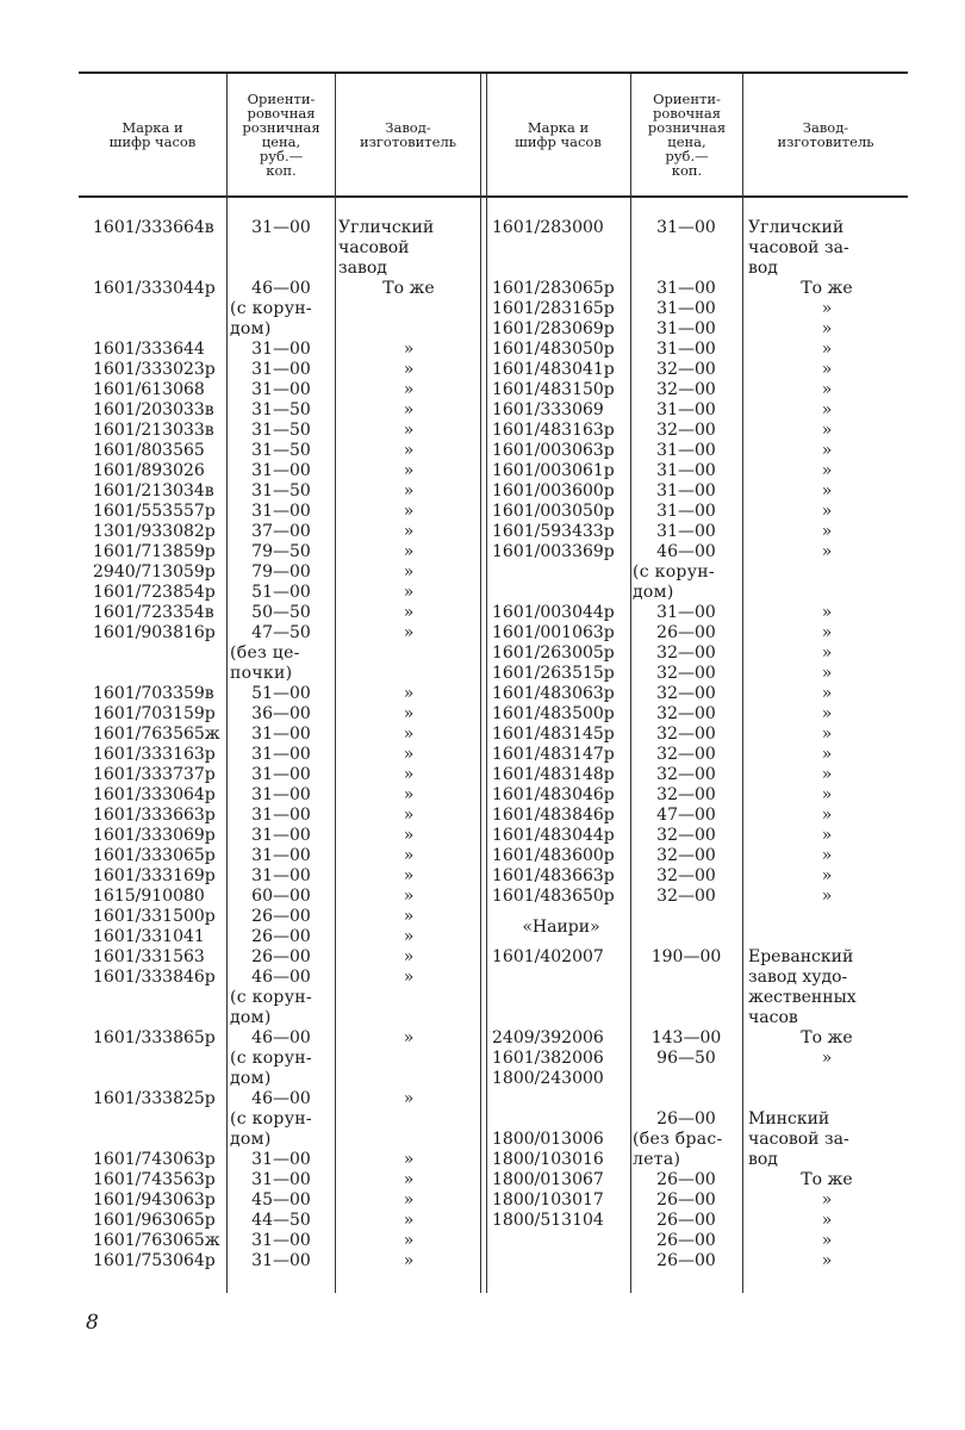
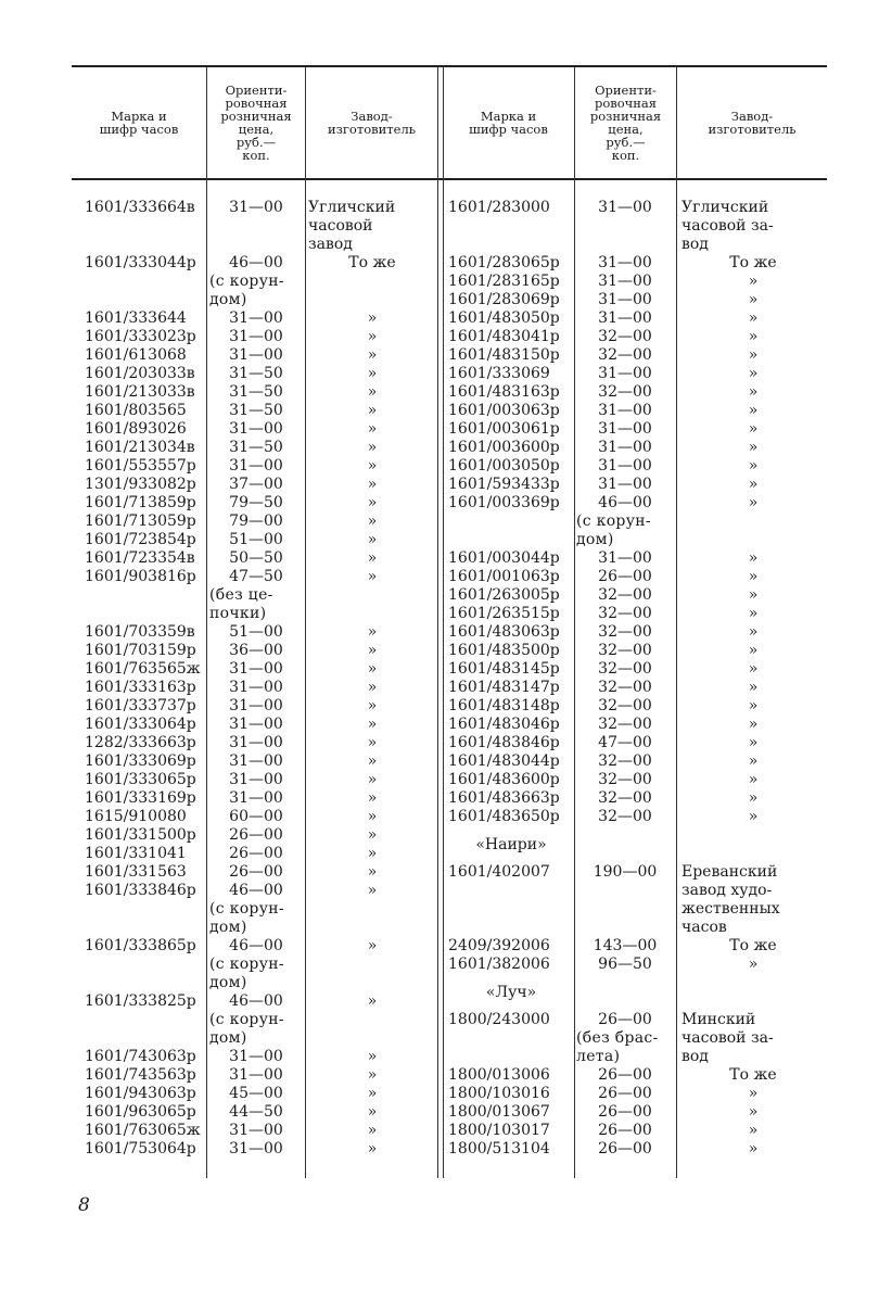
  Марка и
  шифр часов
  Ориенти-
  ровочная
  розничная
  цена,
  руб.—
  коп.
  Завод-
  изготовитель
  Марка и
  шифр часов
  Ориенти-
  ровочная
  розничная
  цена,
  руб.—
  коп.
  Завод-
  изготовитель
  1601/333664в
  1601/333044р
  1601/333644
  1601/333023р
  1601/613068
  1601/203033в
  1601/213033в
  1601/803565
  1601/893026
  1601/213034в
  1601/553557р
  1301/933082р
  1601/713859р
- 2940/713059р
+ 1601/713059р
  1601/723854р
  1601/723354в
  1601/903816р
  1601/703359в
  1601/703159р
  1601/763565ж
  1601/333163р
  1601/333737р
  1601/333064р
- 1601/333663р
+ 1282/333663р
  1601/333069р
  1601/333065р
  1601/333169р
  1615/910080
  1601/331500р
  1601/331041
  1601/331563
  1601/333846р
  1601/333865р
  1601/333825р
  1601/743063р
  1601/743563р
  1601/943063р
  1601/963065р
  1601/763065ж
  1601/753064р
  31—00
  46—00
  (с корун-
  дом)
  31—00
  31—00
  31—00
  31—50
  31—50
  31—50
  31—00
  31—50
  31—00
  37—00
  79—50
  79—00
  51—00
  50—50
  47—50
  (без це-
  почки)
  51—00
  36—00
  31—00
  31—00
  31—00
  31—00
  31—00
  31—00
  31—00
  31—00
  60—00
  26—00
  26—00
  26—00
  46—00
  (с корун-
  дом)
  46—00
  (с корун-
  дом)
  46—00
  (с корун-
  дом)
  31—00
  31—00
  45—00
  44—50
  31—00
  31—00
  Угличский
  часовой
  завод
  То же
  »
  »
  »
  »
  »
  »
  »
  »
  »
  »
  »
  »
  »
  »
  »
  »
  »
  »
  »
  »
  »
  »
  »
  »
  »
  »
  »
  »
  »
  »
  »
  »
  »
  »
  »
  »
  »
  »
  1601/283000
  1601/283065р
  1601/283165р
  1601/283069р
  1601/483050р
  1601/483041р
  1601/483150р
  1601/333069
  1601/483163р
  1601/003063р
  1601/003061р
  1601/003600р
  1601/003050р
  1601/593433р
  1601/003369р
  1601/003044р
  1601/001063р
  1601/263005р
  1601/263515р
  1601/483063р
  1601/483500р
  1601/483145р
  1601/483147р
  1601/483148р
  1601/483046р
  1601/483846р
  1601/483044р
  1601/483600р
  1601/483663р
  1601/483650р
  «Наири»
  1601/402007
  2409/392006
  1601/382006
+ «Луч»
  1800/243000
  1800/013006
  1800/103016
  1800/013067
  1800/103017
  1800/513104
  31—00
  31—00
  31—00
  31—00
  31—00
  32—00
  32—00
  31—00
  32—00
  31—00
  31—00
  31—00
  31—00
  31—00
  46—00
  (с корун-
  дом)
  31—00
  26—00
  32—00
  32—00
  32—00
  32—00
  32—00
  32—00
  32—00
  32—00
  47—00
  32—00
  32—00
  32—00
  32—00
  190—00
  143—00
  96—50
  26—00
  (без брас-
  лета)
  26—00
  26—00
  26—00
  26—00
  26—00
  Угличский
  часовой за-
  вод
  То же
  »
  »
  »
  »
  »
  »
  »
  »
  »
  »
  »
  »
  »
  »
  »
  »
  »
  »
  »
  »
  »
  »
  »
  »
  »
  »
  »
  »
  Ереванский
  завод худо-
  жественных
  часов
  То же
  »
  Минский
  часовой за-
  вод
  То же
  »
  »
  »
  »
  8
